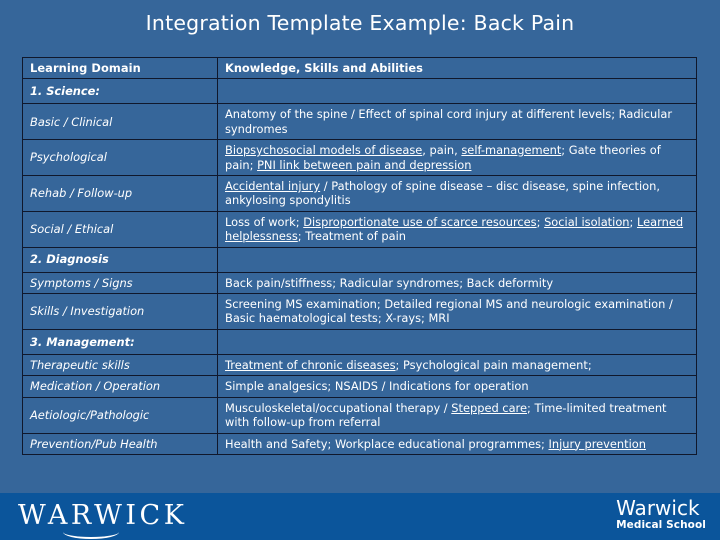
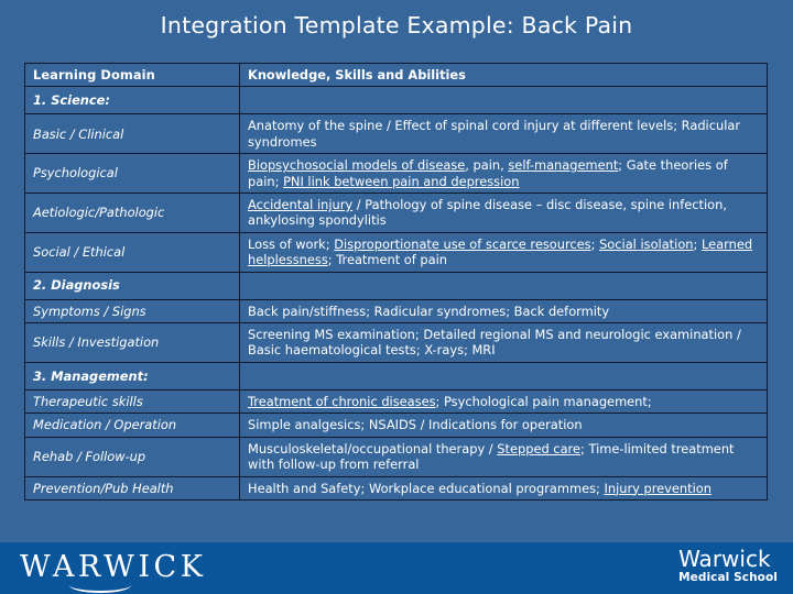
  Integration Template Example: Back Pain
  Learning Domain	Knowledge, Skills and Abilities
  1. Science:
  Basic / Clinical	Anatomy of the spine / Effect of spinal cord injury at different levels; Radicular syndromes
  Psychological	Biopsychosocial models of disease, pain, self-management; Gate theories of pain; PNI link between pain and depression
- Rehab / Follow-up	Accidental injury / Pathology of spine disease – disc disease, spine infection, ankylosing spondylitis
+ Aetiologic/Pathologic	Accidental injury / Pathology of spine disease – disc disease, spine infection, ankylosing spondylitis
  Social / Ethical	Loss of work; Disproportionate use of scarce resources; Social isolation; Learned helplessness; Treatment of pain
  2. Diagnosis
  Symptoms / Signs	Back pain/stiffness; Radicular syndromes; Back deformity
  Skills / Investigation	Screening MS examination; Detailed regional MS and neurologic examination / Basic haematological tests; X-rays; MRI
  3. Management:
  Therapeutic skills	Treatment of chronic diseases; Psychological pain management;
  Medication / Operation	Simple analgesics; NSAIDS / Indications for operation
- Aetiologic/Pathologic	Musculoskeletal/occupational therapy / Stepped care; Time-limited treatment with follow-up from referral
+ Rehab / Follow-up	Musculoskeletal/occupational therapy / Stepped care; Time-limited treatment with follow-up from referral
  Prevention/Pub Health	Health and Safety; Workplace educational programmes; Injury prevention
  WARWICK
  Warwick
  Medical School
